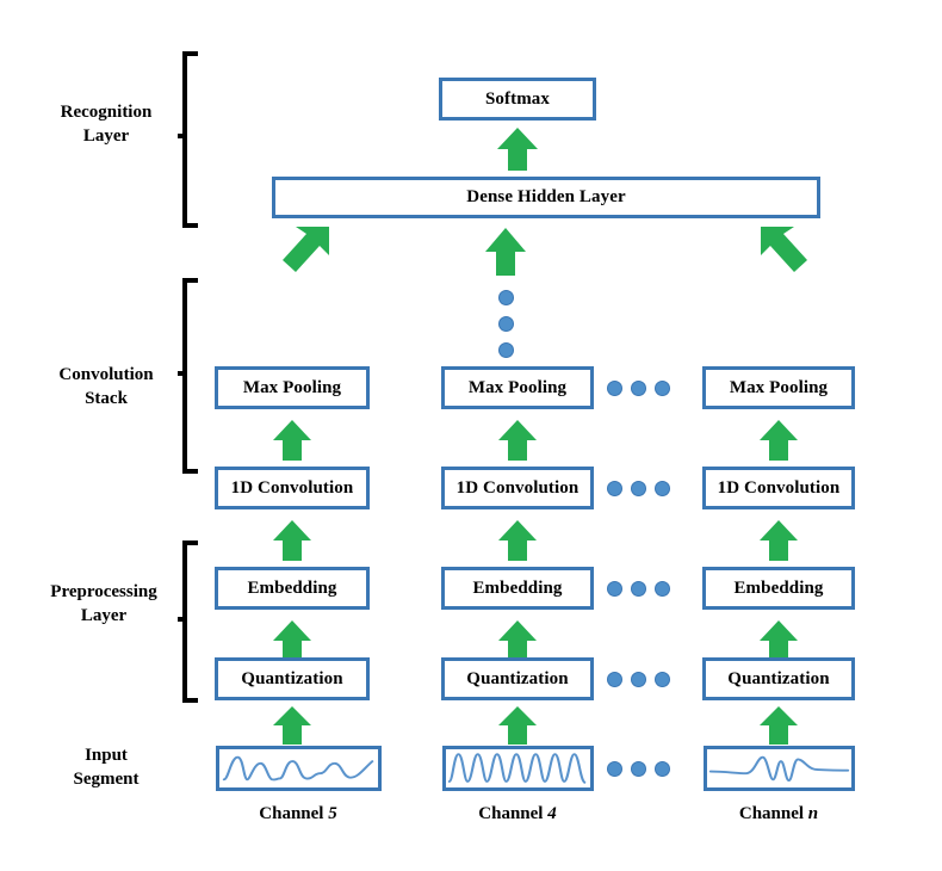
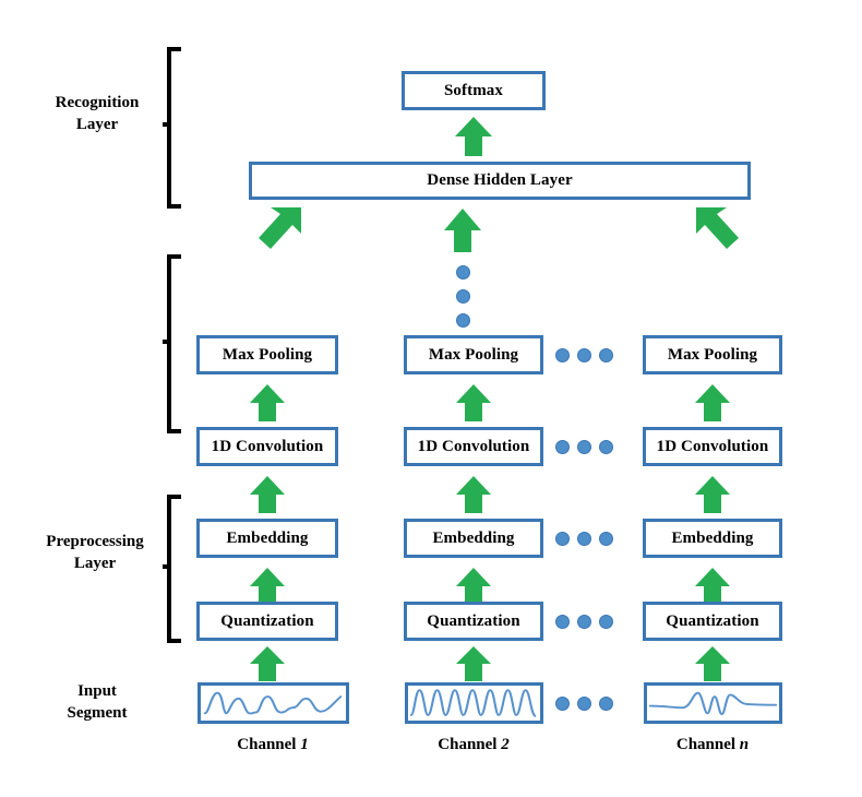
  Recognition
  Layer
- Convolution
- Stack
  Preprocessing
  Layer
  Input
  Segment
  Softmax
  Dense Hidden Layer
  Max Pooling
  1D Convolution
  Embedding
  Quantization
- Channel 5
+ Channel 1
  Max Pooling
  1D Convolution
  Embedding
  Quantization
- Channel 4
+ Channel 2
  Max Pooling
  1D Convolution
  Embedding
  Quantization
  Channel n
